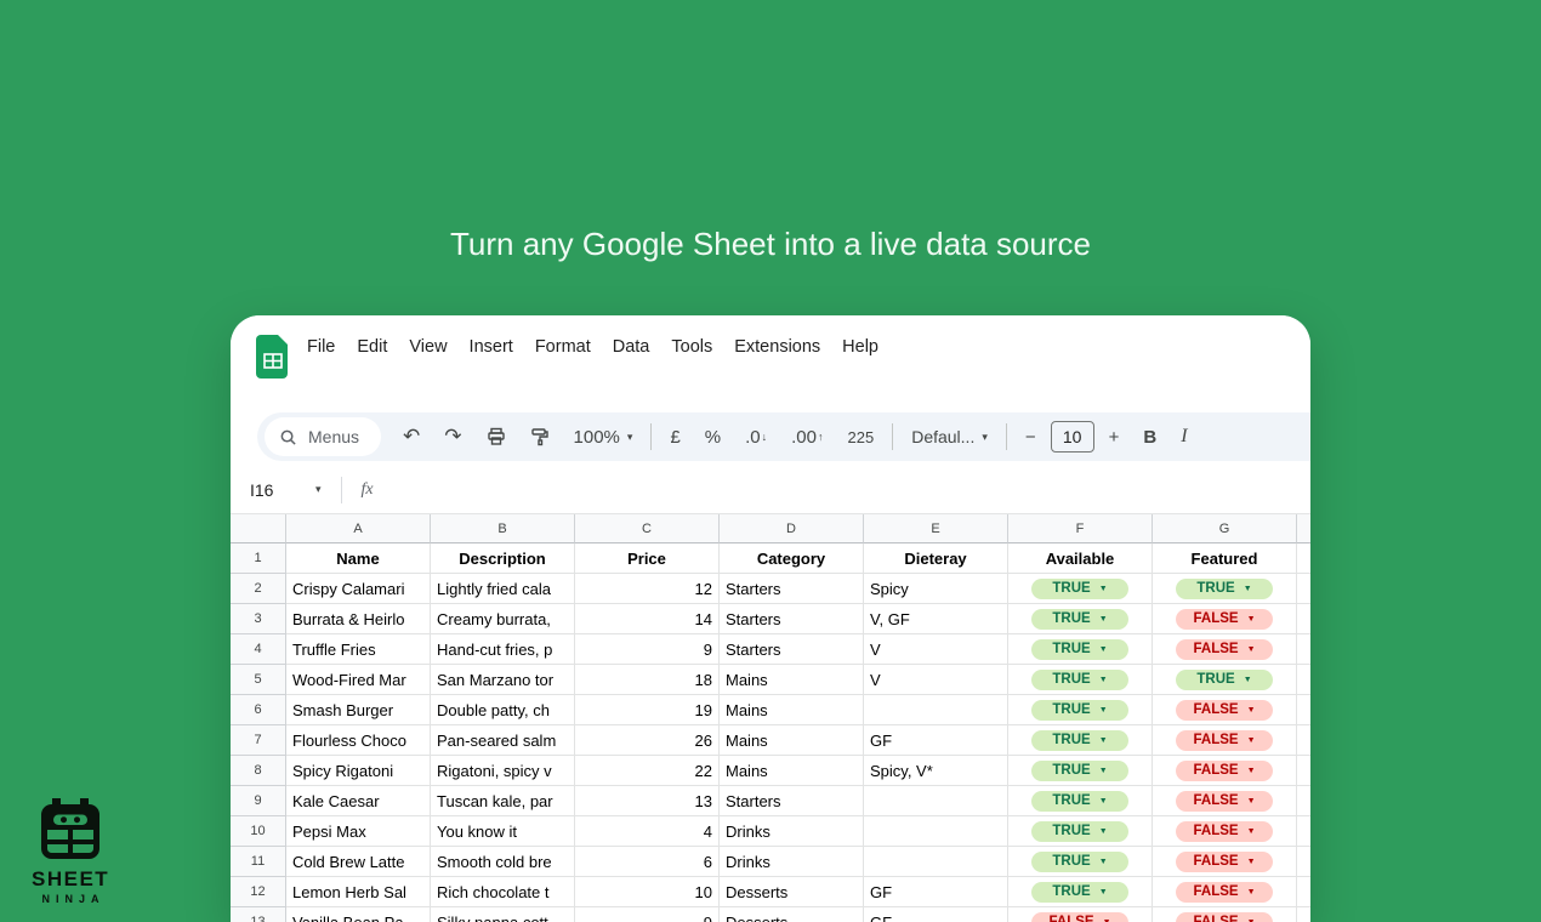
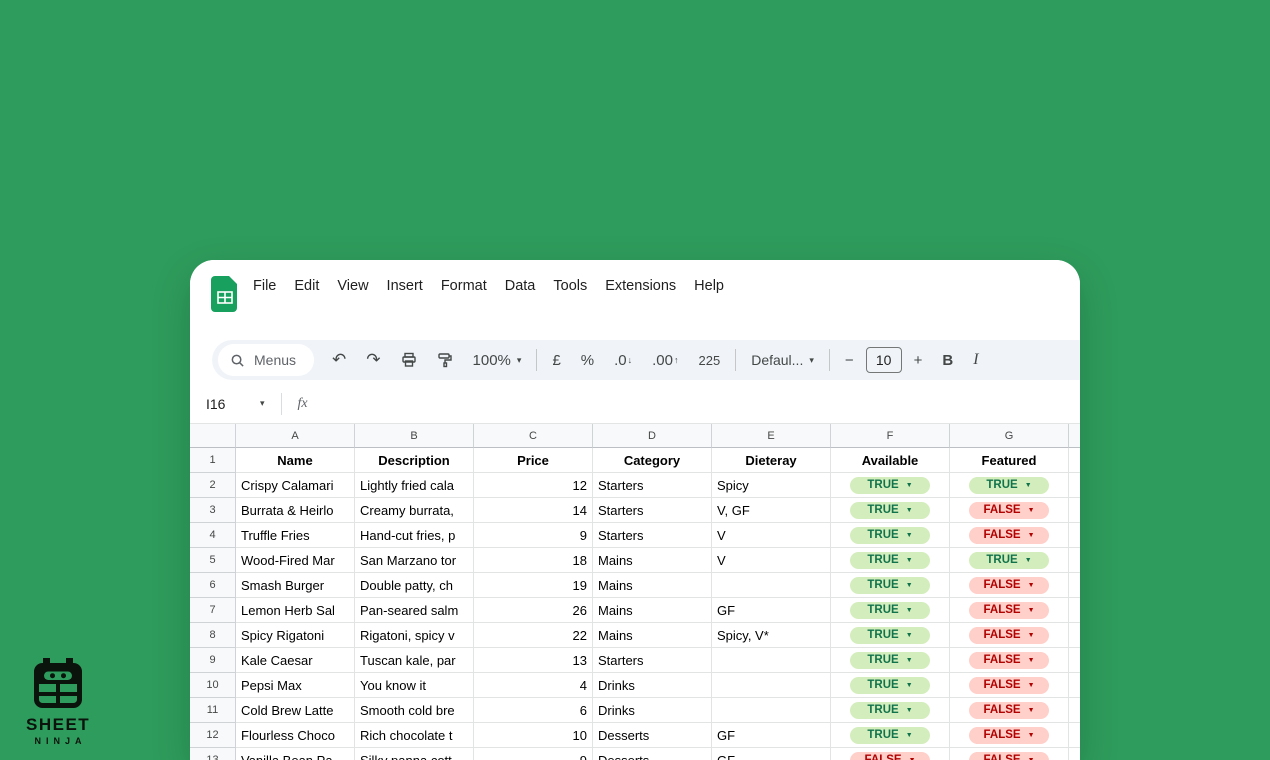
- Turn any Google Sheet into a live data source
  File
  Edit
  View
  Insert
  Format
  Data
  Tools
  Extensions
  Help
  Menus
  ↶
  ↷
  100%
  ▾
  £
  %
  .0
  ↓
  .00
  ↑
  225
  Defaul...
  ▾
  −
  10
  +
  B
  I
  I16
  ▾
  fx
  A
  B
  C
  D
  E
  F
  G
  1
  Name
  Description
  Price
  Category
  Dieteray
  Available
  Featured
  2
  Crispy Calamari
  Lightly fried cala
  12
  Starters
  Spicy
  TRUE
  TRUE
  3
  Burrata & Heirlo
  Creamy burrata,
  14
  Starters
  V, GF
  TRUE
  FALSE
  4
  Truffle Fries
  Hand-cut fries, p
  9
  Starters
  V
  TRUE
  FALSE
  5
  Wood-Fired Mar
  San Marzano tor
  18
  Mains
  V
  TRUE
  TRUE
  6
  Smash Burger
  Double patty, ch
  19
  Mains
  TRUE
  FALSE
  7
- Flourless Choco
+ Lemon Herb Sal
  Pan-seared salm
  26
  Mains
  GF
  TRUE
  FALSE
  8
  Spicy Rigatoni
  Rigatoni, spicy v
  22
  Mains
  Spicy, V*
  TRUE
  FALSE
  9
  Kale Caesar
  Tuscan kale, par
  13
  Starters
  TRUE
  FALSE
  10
  Pepsi Max
  You know it
  4
  Drinks
  TRUE
  FALSE
  11
  Cold Brew Latte
  Smooth cold bre
  6
  Drinks
  TRUE
  FALSE
  12
- Lemon Herb Sal
+ Flourless Choco
  Rich chocolate t
  10
  Desserts
  GF
  TRUE
  FALSE
  SHEET
  NINJA
